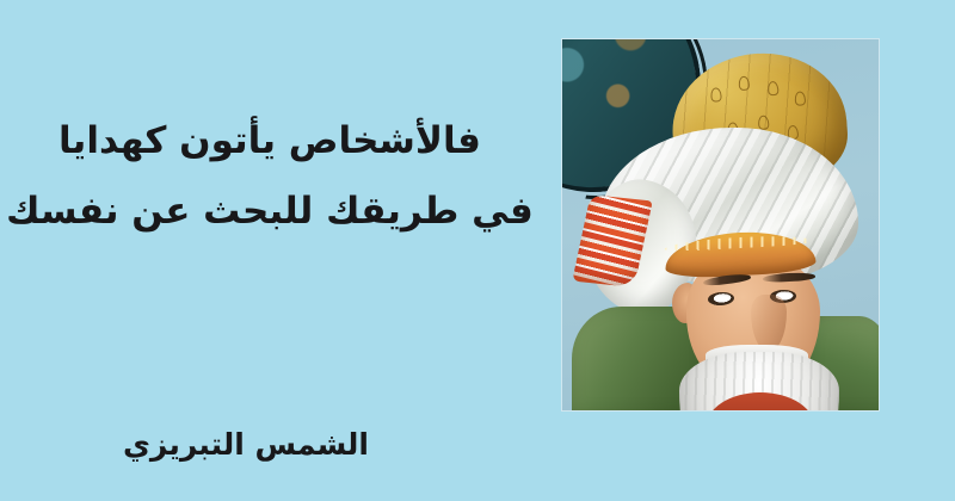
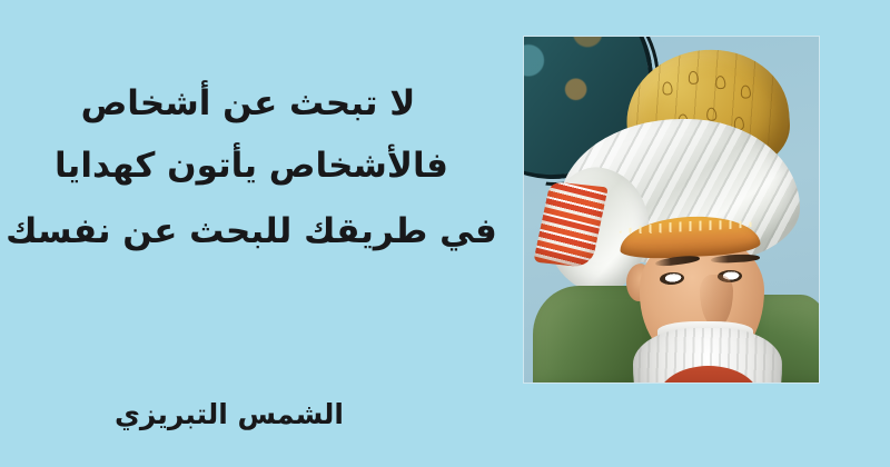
+ لا تبحث عن أشخاص
  فالأشخاص يأتون كهدايا
  في طريقك للبحث عن نفسك
  الشمس التبريزي
